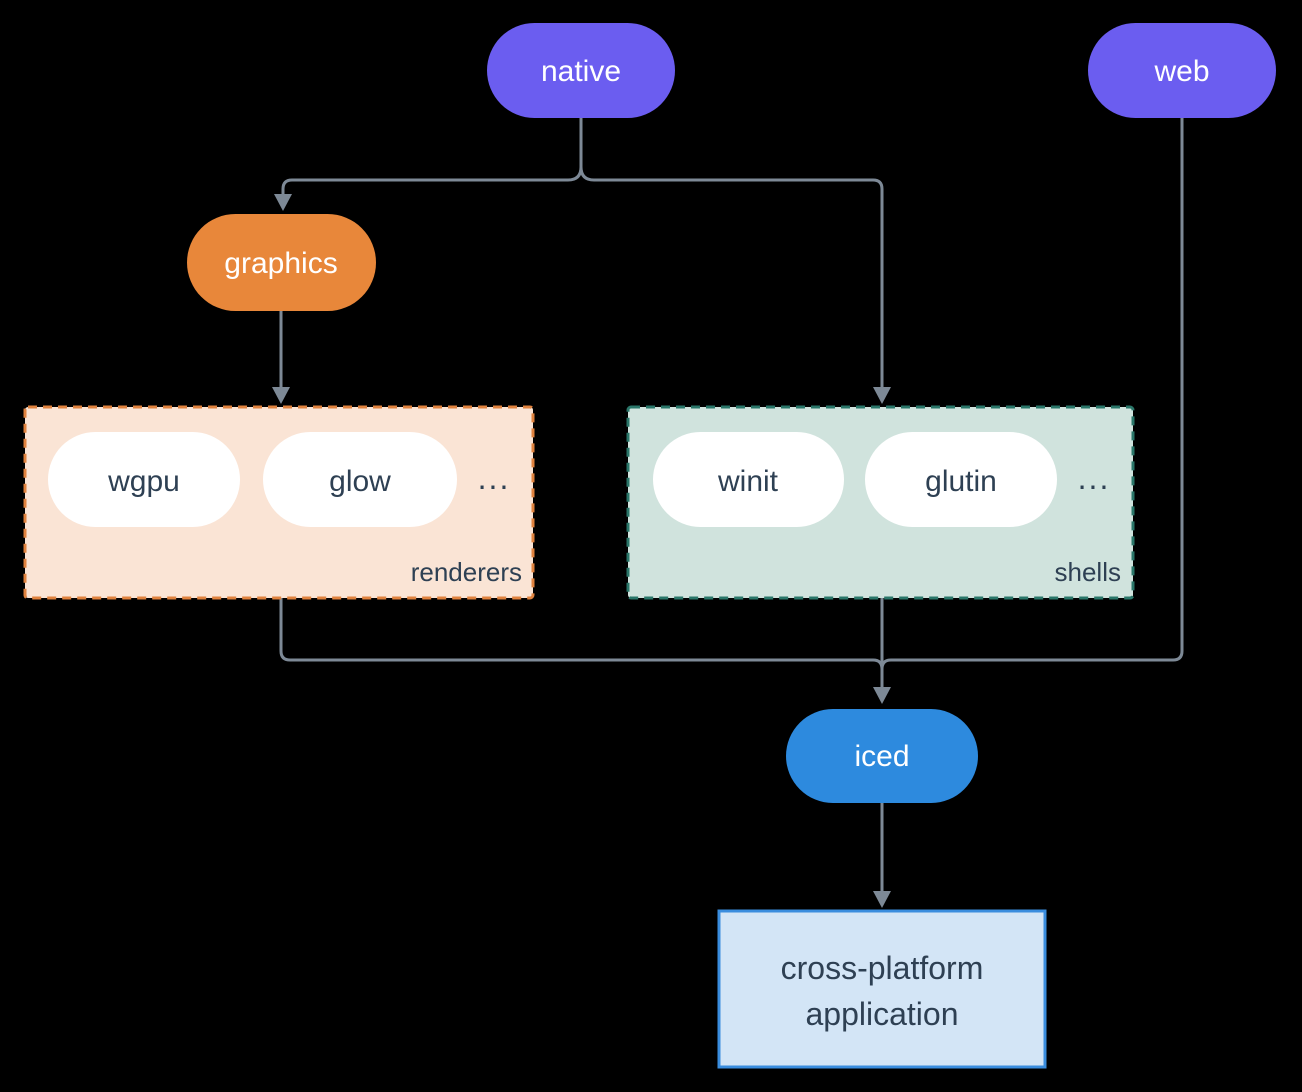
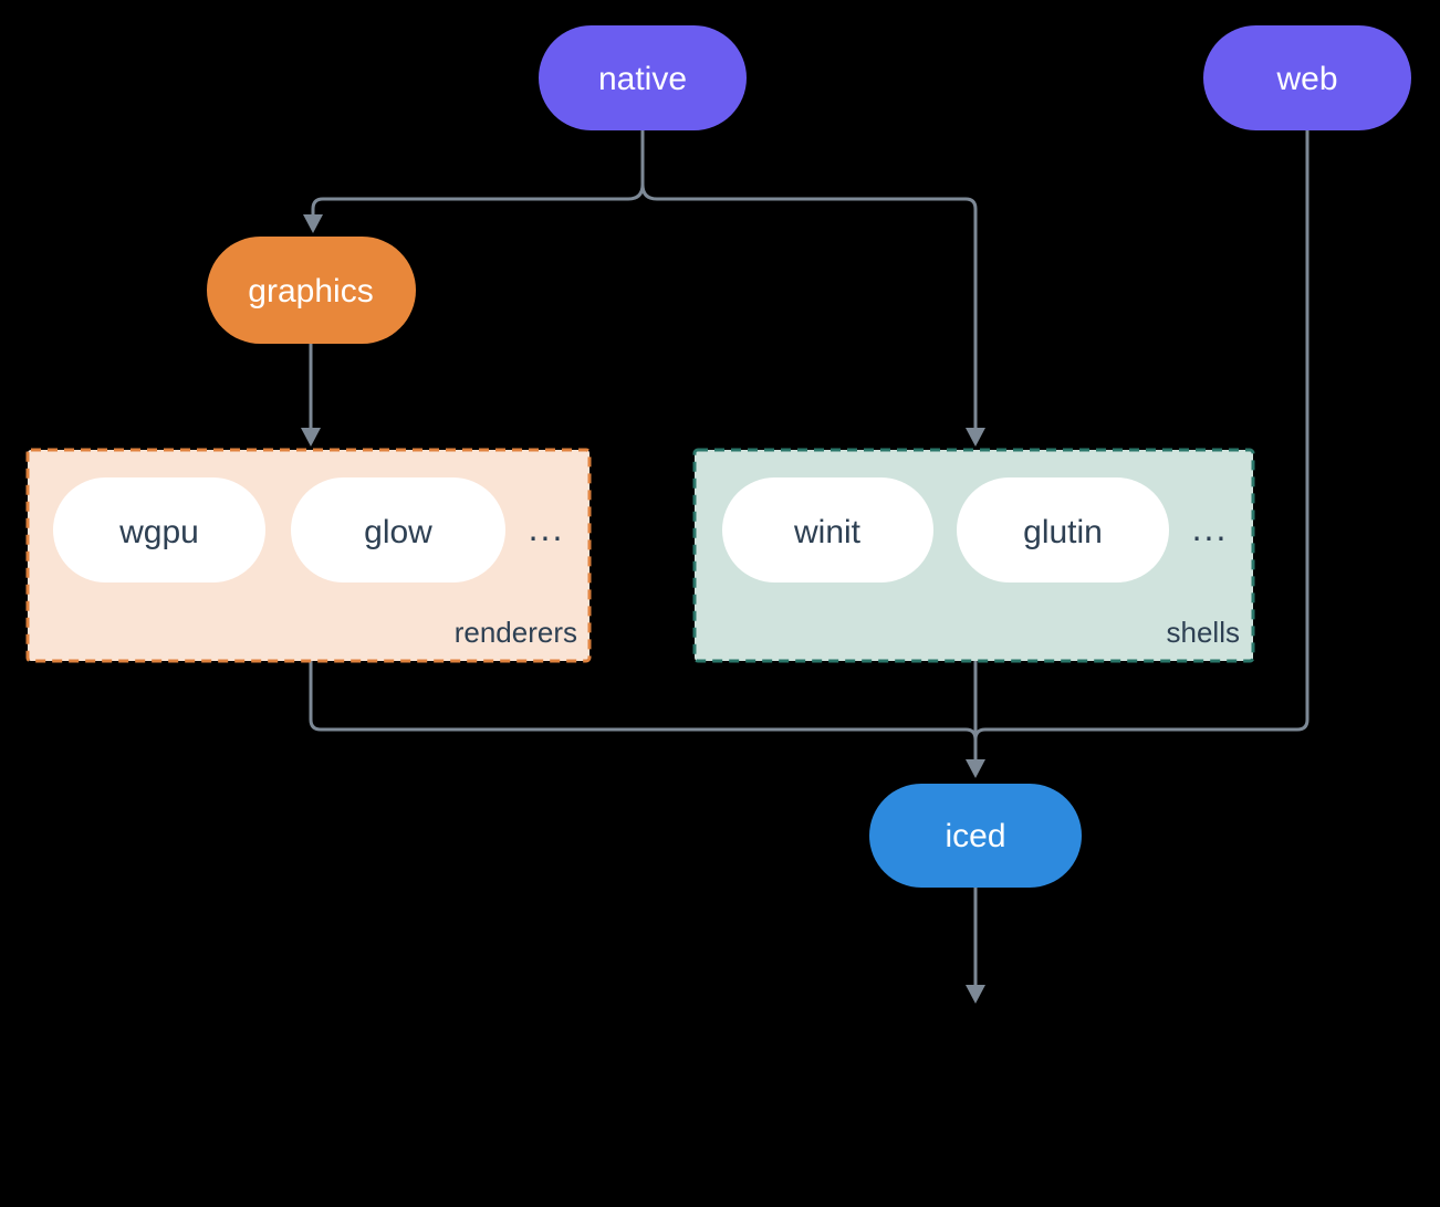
  wgpu
  glow
  ...
  renderers
  winit
  glutin
  ...
  shells
  native
  web
  graphics
  iced
- cross-platform
- application
